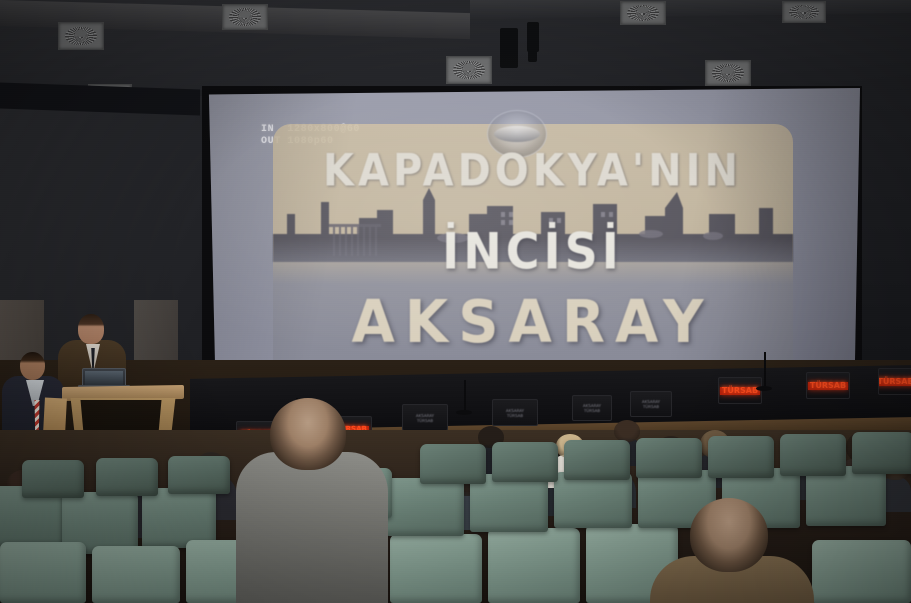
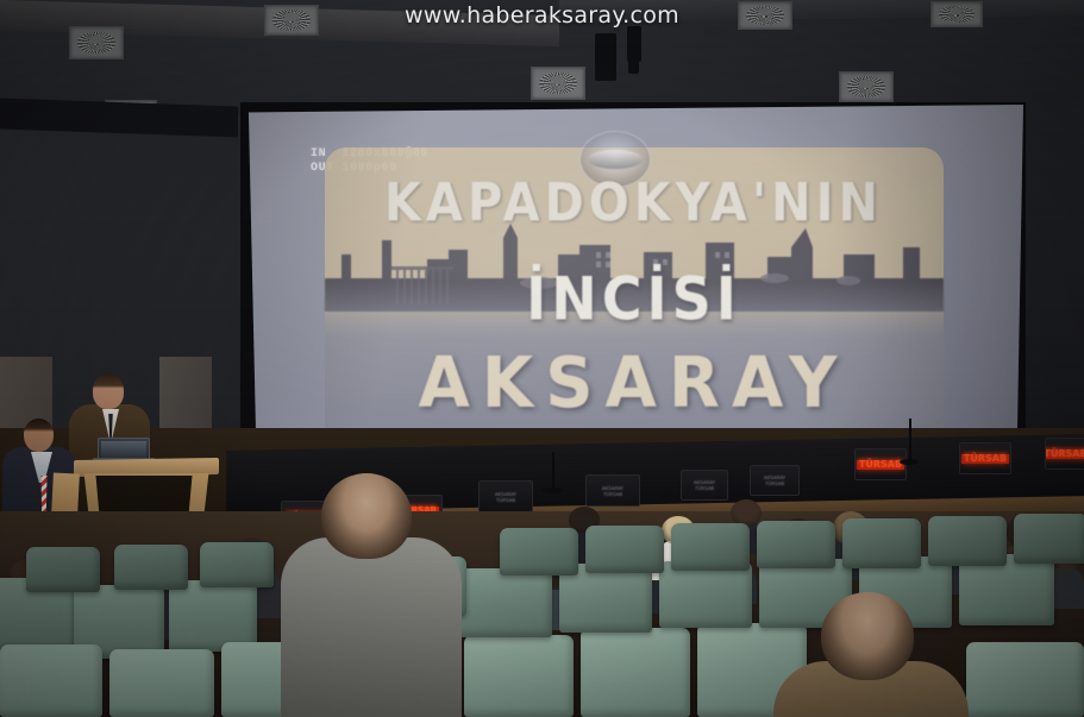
+ www.haberaksaray.com
